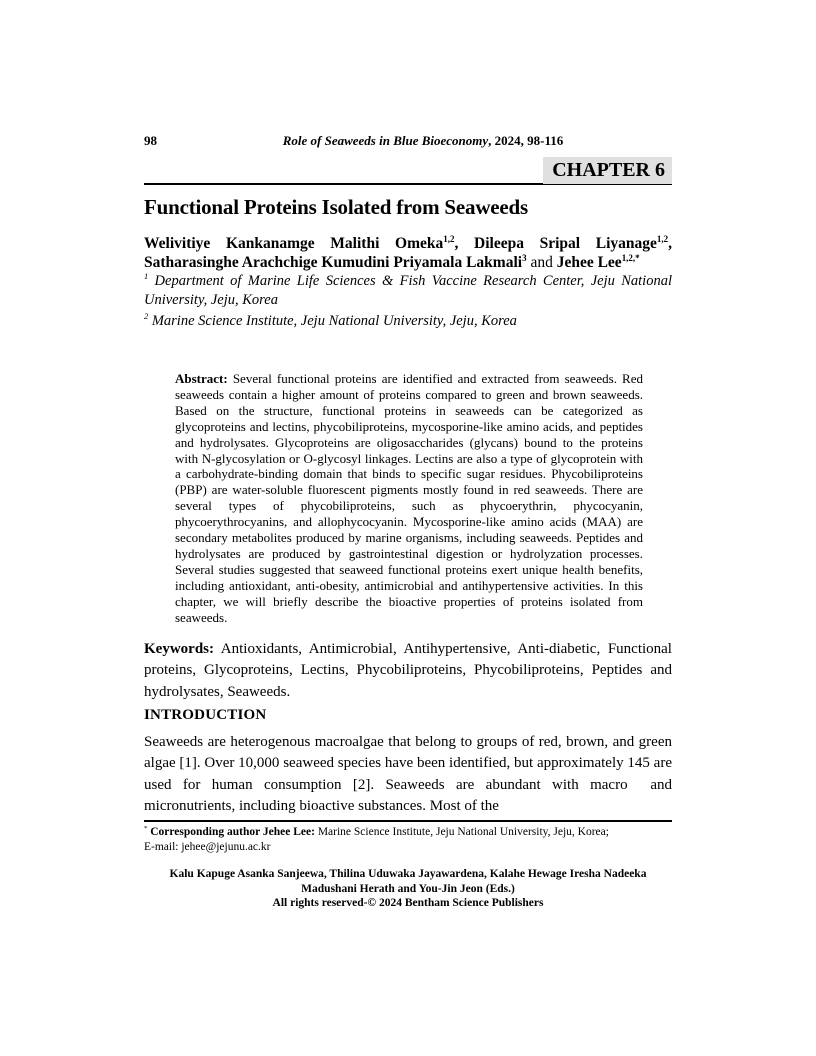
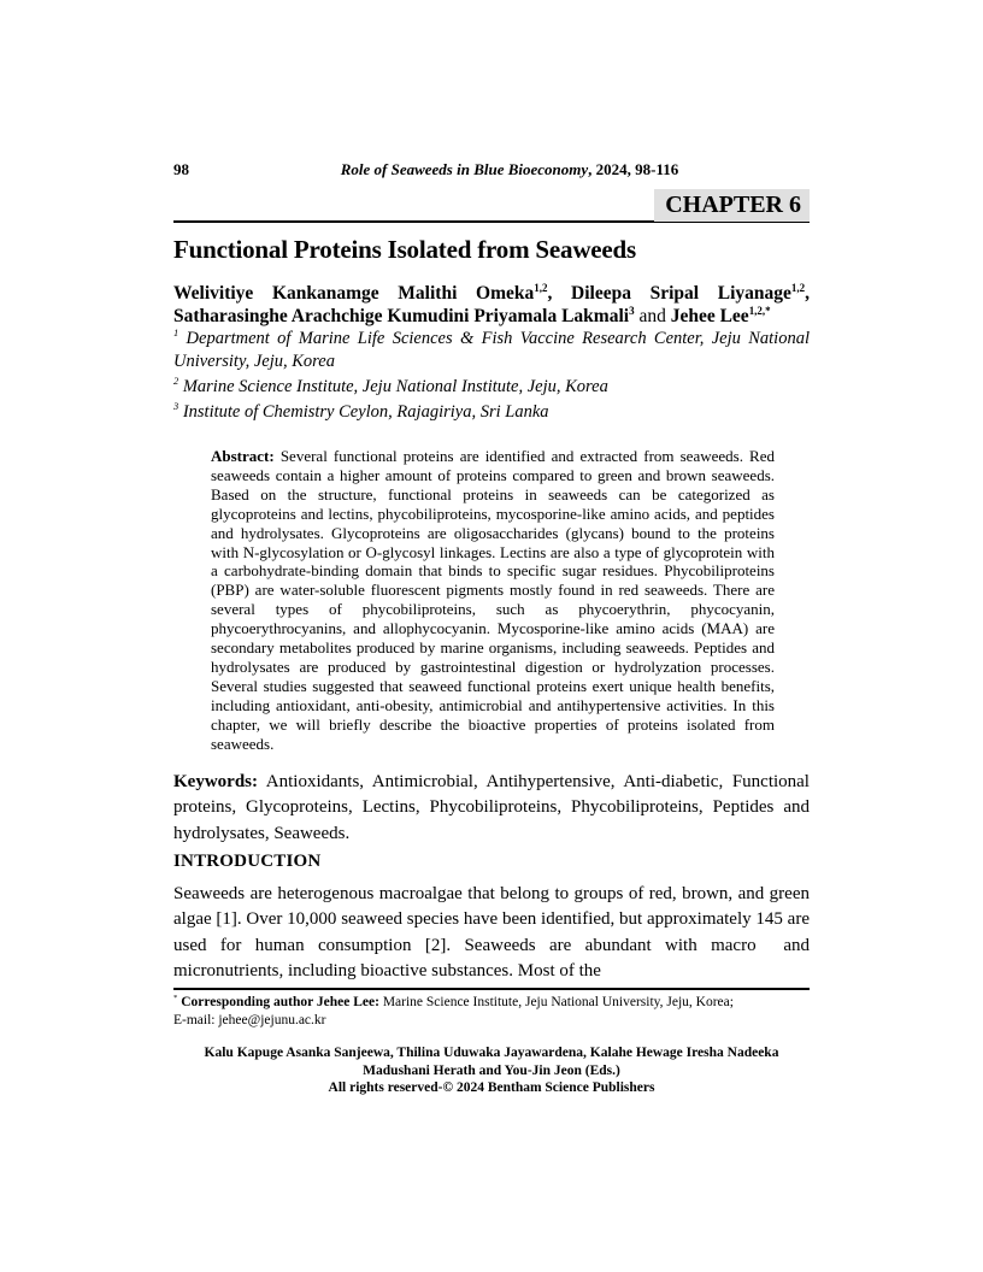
  98
  Role of Seaweeds in Blue Bioeconomy, 2024, 98-116
  CHAPTER 6
  Functional Proteins Isolated from Seaweeds
  Welivitiye Kankanamge Malithi Omeka1,2, Dileepa Sripal Liyanage1,2, Satharasinghe Arachchige Kumudini Priyamala Lakmali3 and Jehee Lee1,2,*
  1 Department of Marine Life Sciences & Fish Vaccine Research Center, Jeju National University, Jeju, Korea
- 2 Marine Science Institute, Jeju National University, Jeju, Korea
+ 2 Marine Science Institute, Jeju National Institute, Jeju, Korea
+ 3 Institute of Chemistry Ceylon, Rajagiriya, Sri Lanka
  Abstract: Several functional proteins are identified and extracted from seaweeds. Red seaweeds contain a higher amount of proteins compared to green and brown seaweeds. Based on the structure, functional proteins in seaweeds can be categorized as glycoproteins and lectins, phycobiliproteins, mycosporine-like amino acids, and peptides and hydrolysates. Glycoproteins are oligosaccharides (glycans) bound to the proteins with N-glycosylation or O-glycosyl linkages. Lectins are also a type of glycoprotein with a carbohydrate-binding domain that binds to specific sugar residues. Phycobiliproteins (PBP) are water-soluble fluorescent pigments mostly found in red seaweeds. There are several types of phycobiliproteins, such as phycoerythrin, phycocyanin, phycoerythrocyanins, and allophycocyanin. Mycosporine-like amino acids (MAA) are secondary metabolites produced by marine organisms, including seaweeds. Peptides and hydrolysates are produced by gastrointestinal digestion or hydrolyzation processes. Several studies suggested that seaweed functional proteins exert unique health benefits, including antioxidant, anti-obesity, antimicrobial and antihypertensive activities. In this chapter, we will briefly describe the bioactive properties of proteins isolated from seaweeds.
  Keywords: Antioxidants, Antimicrobial, Antihypertensive, Anti-diabetic, Functional proteins, Glycoproteins, Lectins, Phycobiliproteins, Phycobiliproteins, Peptides and hydrolysates, Seaweeds.
  INTRODUCTION
  Seaweeds are heterogenous macroalgae that belong to groups of red, brown, and green algae [1]. Over 10,000 seaweed species have been identified, but approximately 145 are used for human consumption [2]. Seaweeds are abundant with macro and micronutrients, including bioactive substances. Most of the
  Corresponding author Jehee Lee: Marine Science Institute, Jeju National University, Jeju, Korea;
  E-mail: jehee@jejunu.ac.kr
  Kalu Kapuge Asanka Sanjeewa, Thilina Uduwaka Jayawardena, Kalahe Hewage Iresha Nadeeka Madushani Herath and You-Jin Jeon (Eds.)
  All rights reserved-© 2024 Bentham Science Publishers
